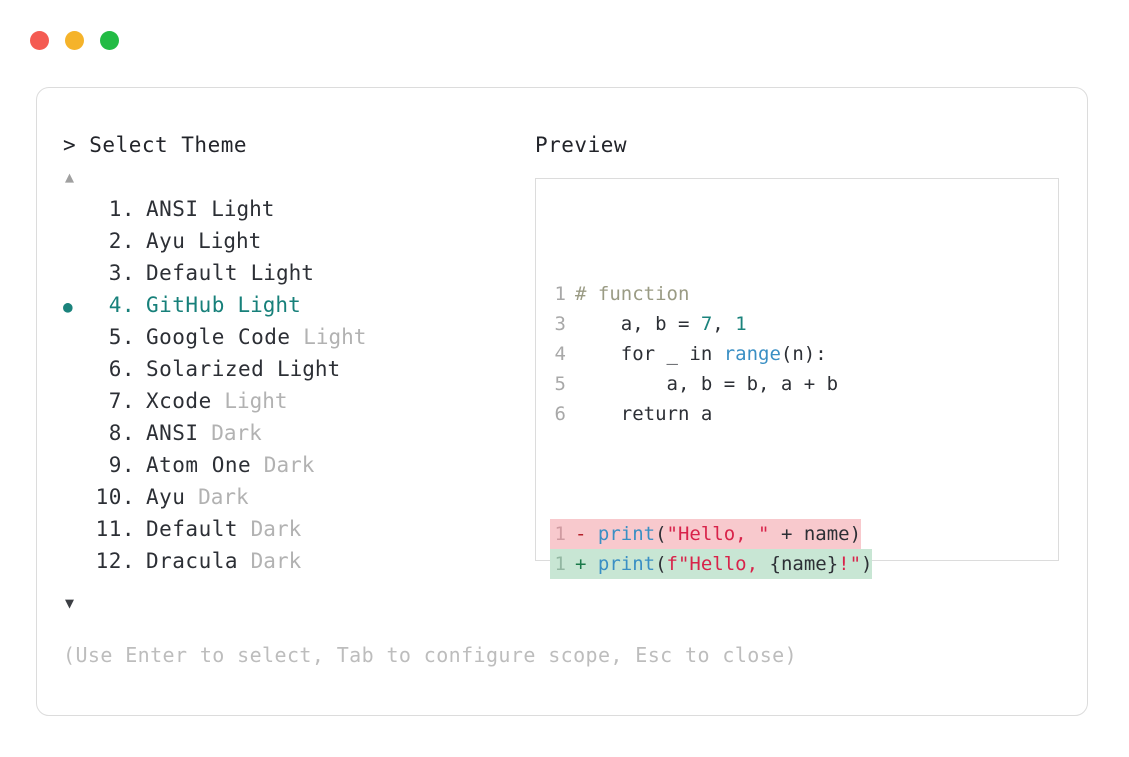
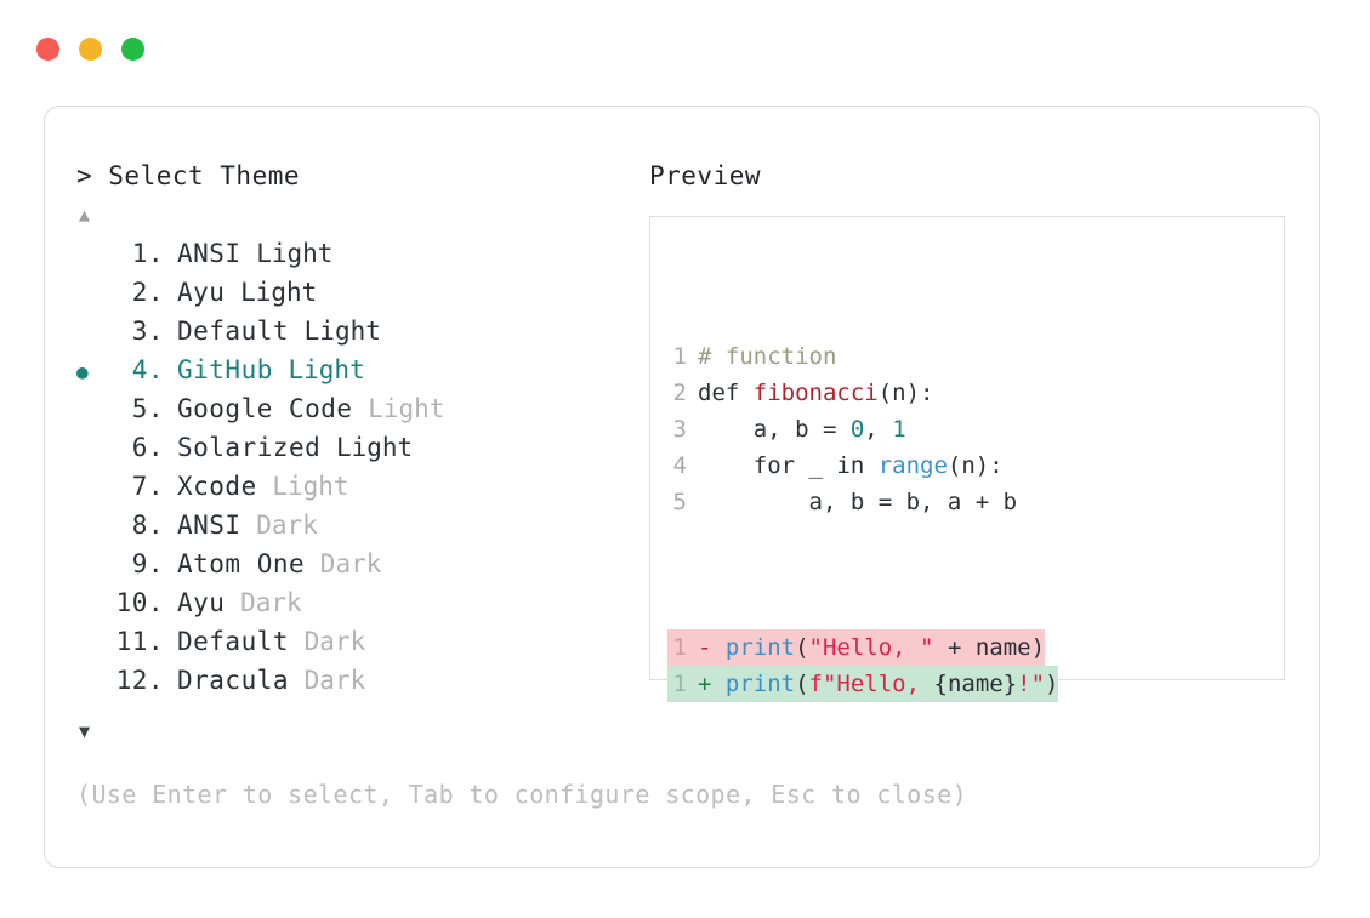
  > Select Theme
  ▲
  1.
  ANSI
  Light
  2.
  Ayu
  Light
  3.
  Default
  Light
  ●
  4.
  GitHub
  Light
  5.
  Google Code
  Light
  6.
  Solarized
  Light
  7.
  Xcode
  Light
  8.
  ANSI
  Dark
  9.
  Atom One
  Dark
  10.
  Ayu
  Dark
  11.
  Default
  Dark
  12.
  Dracula
  Dark
  ▼
  Preview
  1 # function
+ 2 def fibonacci(n):
- 3 a, b = 7, 1
+ 3 a, b = 0, 1
  4 for _ in range(n):
  5 a, b = b, a + b
- 6 return a
  1 - print("Hello, " + name)
  1 + print(f"Hello, {name}!")
  (Use Enter to select, Tab to configure scope, Esc to close)
